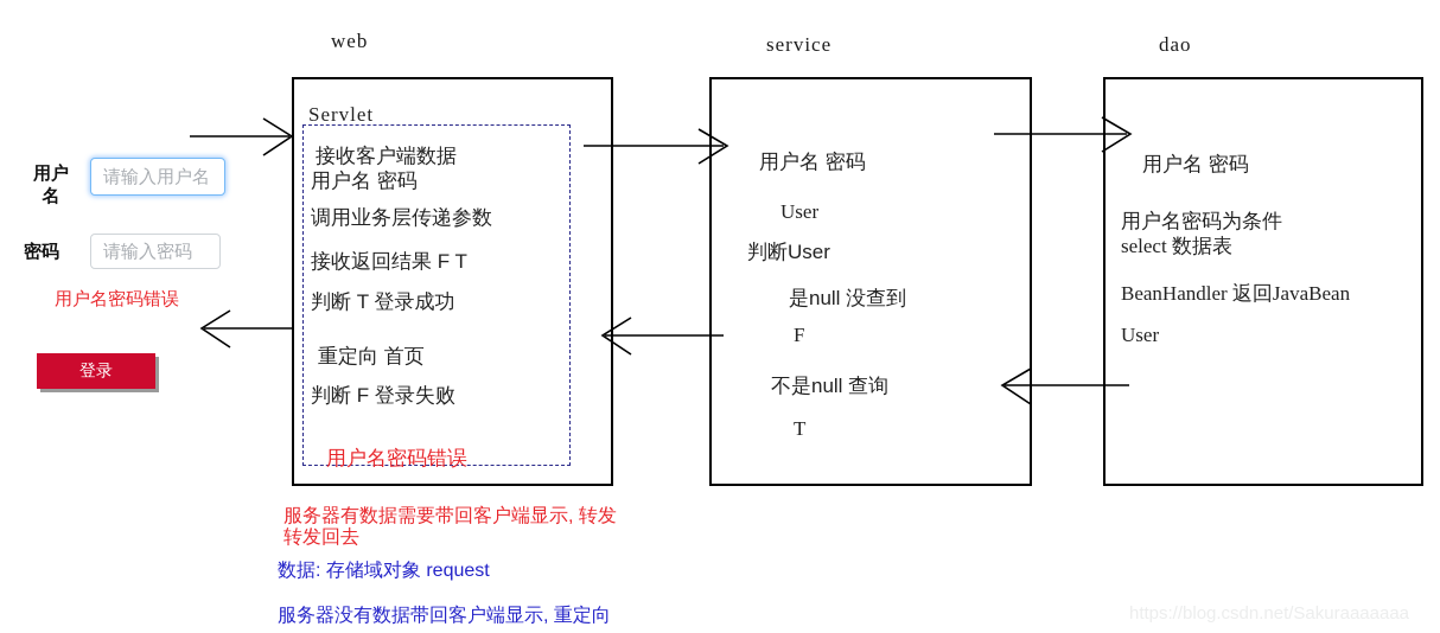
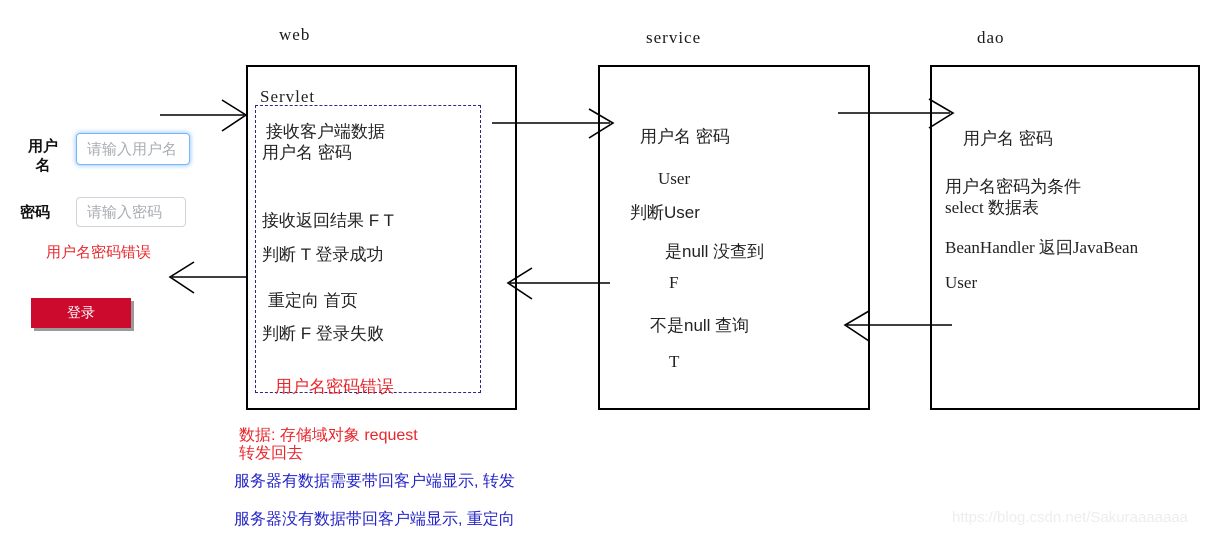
  web
  service
  dao
  用户
  名
  请输入用户名
  密码
  请输入密码
  用户名密码错误
  登录
  Servlet
  接收客户端数据
  用户名 密码
- 调用业务层传递参数
  接收返回结果 F T
  判断 T 登录成功
  重定向 首页
  判断 F 登录失败
  用户名密码错误
  用户名 密码
  User
  判断User
  是null 没查到
  F
  不是null 查询
  T
  用户名 密码
  用户名密码为条件
  select 数据表
  BeanHandler 返回JavaBean
  User
- 服务器有数据需要带回客户端显示, 转发
+ 数据: 存储域对象 request
  转发回去
- 数据: 存储域对象 request
+ 服务器有数据需要带回客户端显示, 转发
  服务器没有数据带回客户端显示, 重定向
